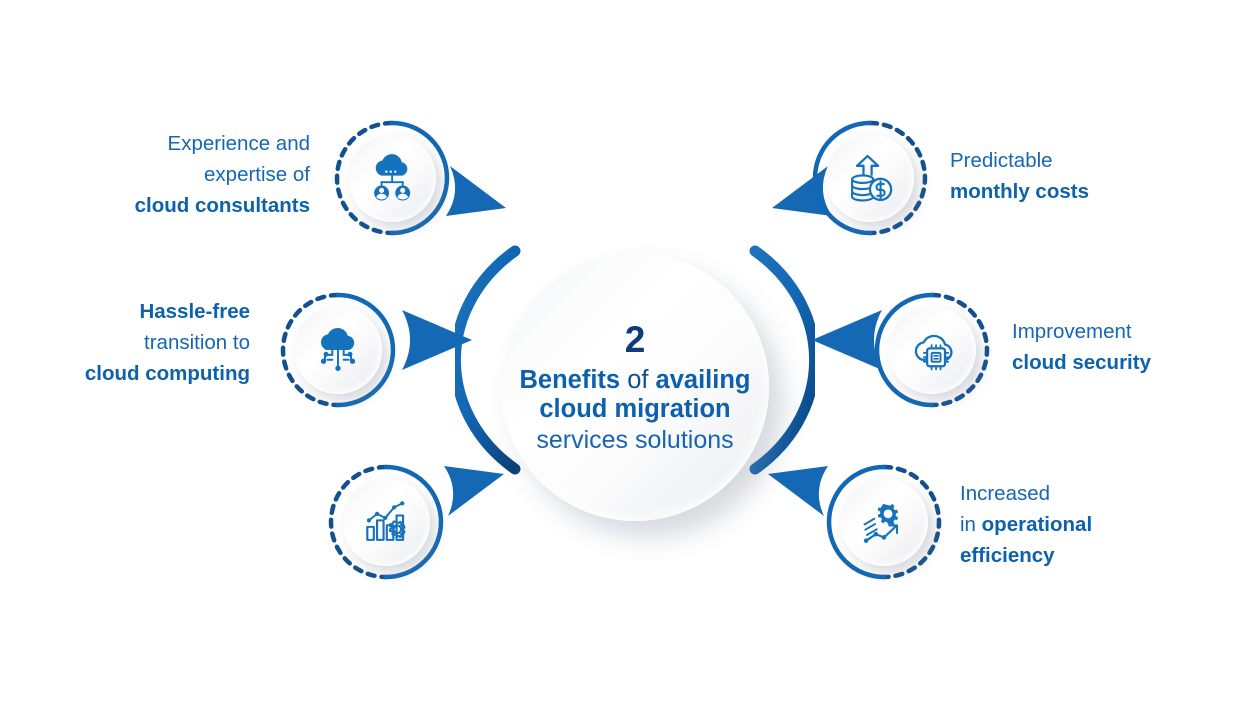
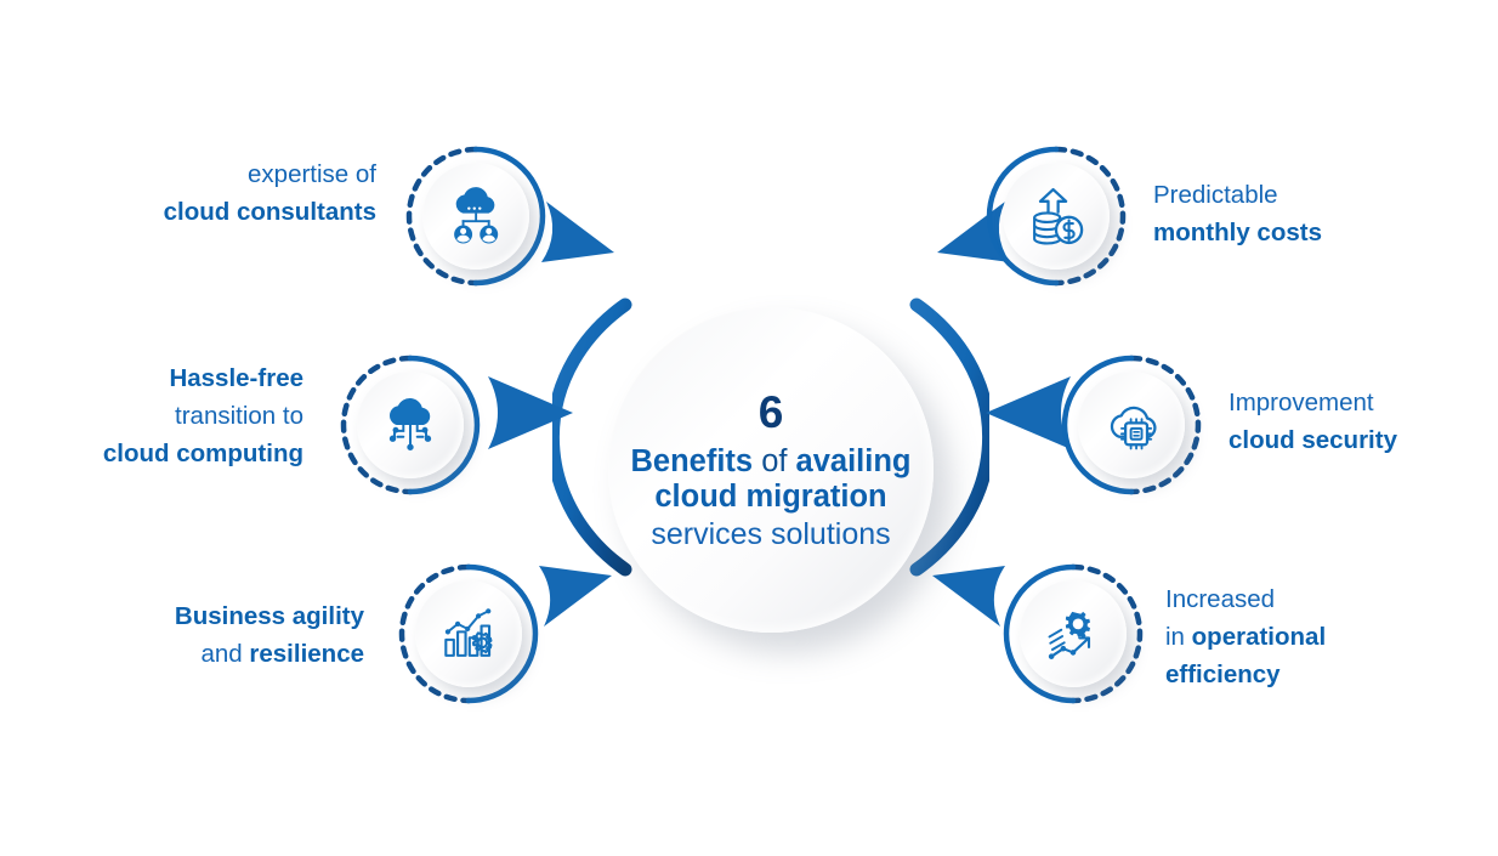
- 2
+ 6
  Benefits of availing
  cloud migration
  services solutions
- Experience and
  expertise of
  cloud consultants
  Hassle-free
  transition to
  cloud computing
+ Business agility
+ and resilience
  Predictable
  monthly costs
  Improvement
  cloud security
  Increased
  in operational
  efficiency
